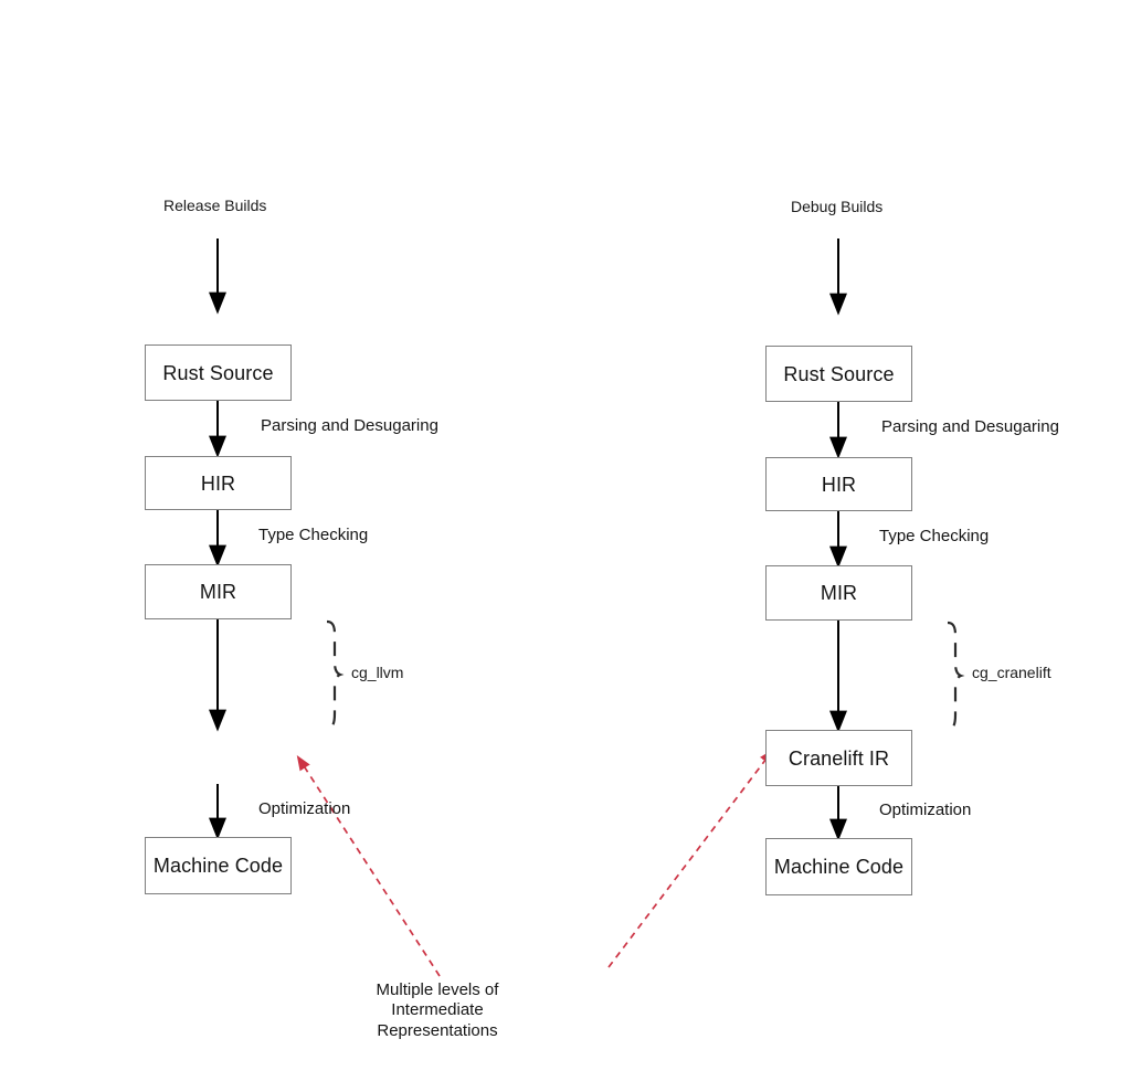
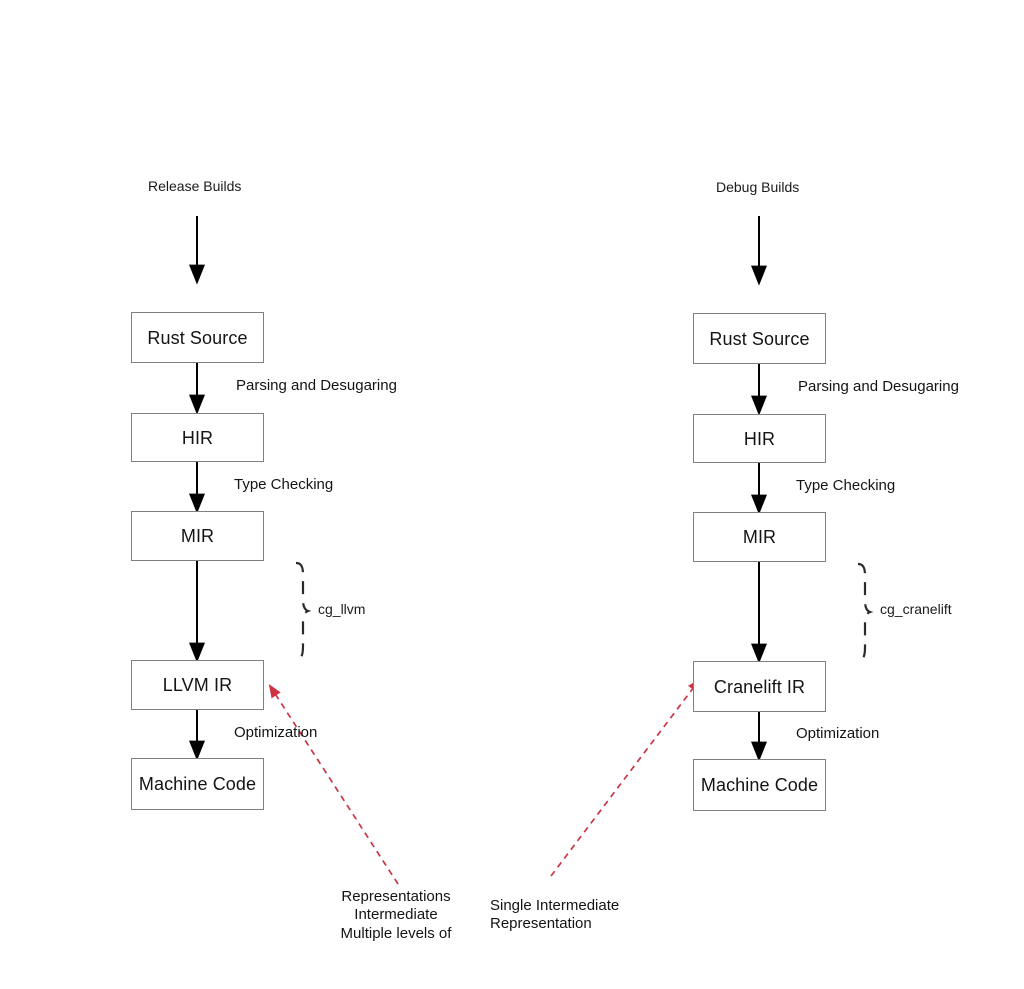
  Release Builds
  Rust Source
  HIR
  MIR
+ LLVM IR
  Machine Code
  Parsing and Desugaring
  Type Checking
  Optimization
  cg_llvm
  Debug Builds
  Rust Source
  HIR
  MIR
  Cranelift IR
  Machine Code
  Parsing and Desugaring
  Type Checking
  Optimization
  cg_cranelift
- Multiple levels of
+ Representations
  Intermediate
- Representations
+ Multiple levels of
+ Single Intermediate
+ Representation
